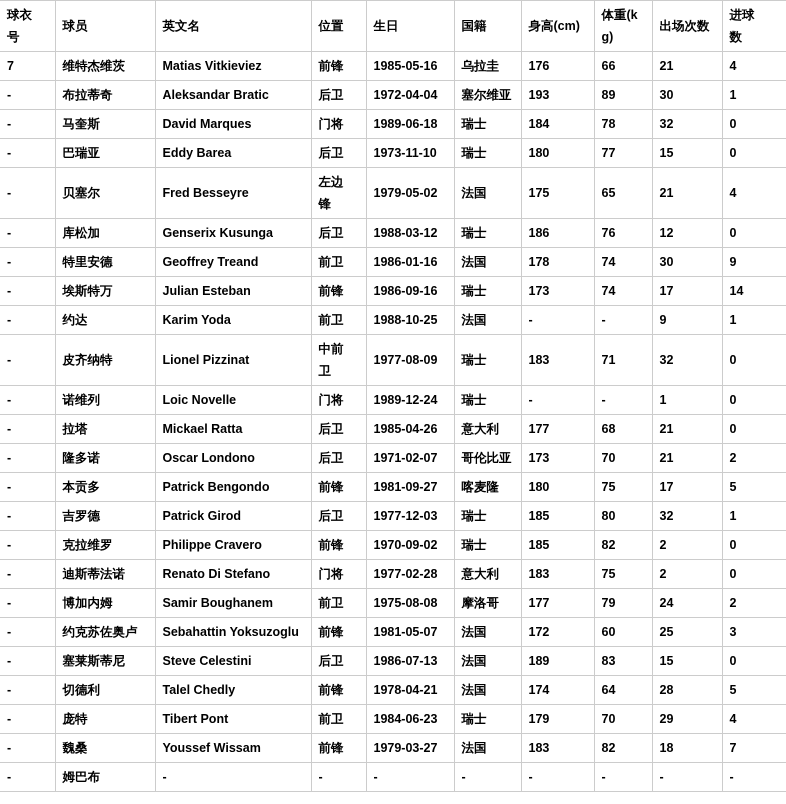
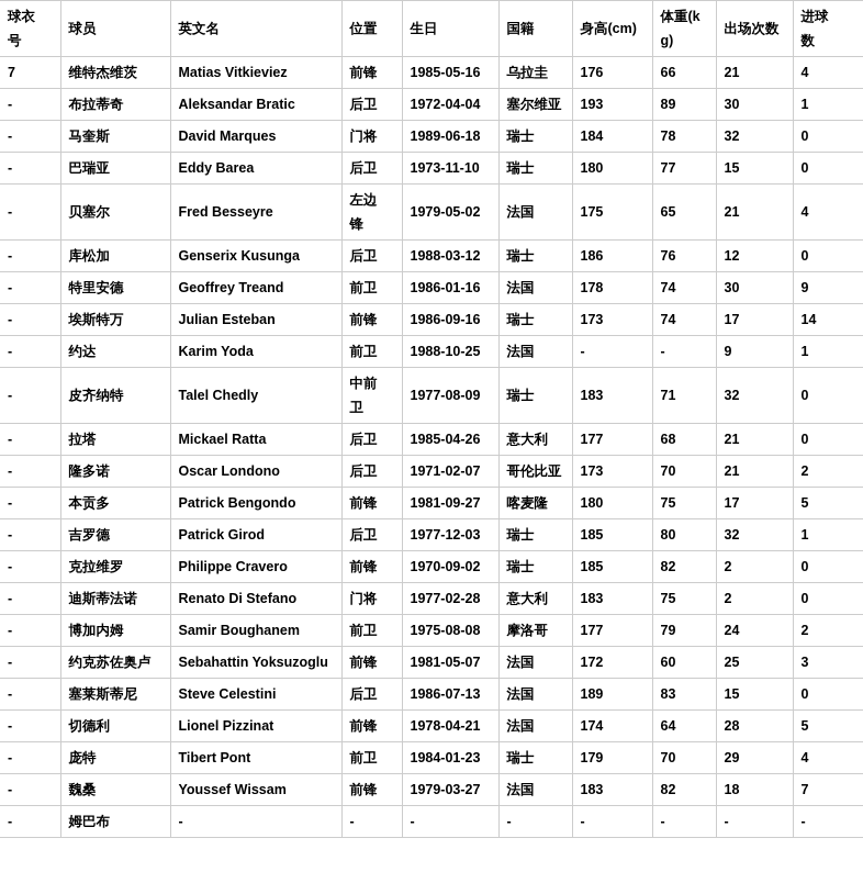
  球衣 号	球员	英文名	位置	生日	国籍	身高(cm)	体重(k g)	出场次数	进球 数
  7	维特杰维茨	Matias Vitkieviez	前锋	1985-05-16	乌拉圭	176	66	21	4
  -	布拉蒂奇	Aleksandar Bratic	后卫	1972-04-04	塞尔维亚	193	89	30	1
  -	马奎斯	David Marques	门将	1989-06-18	瑞士	184	78	32	0
  -	巴瑞亚	Eddy Barea	后卫	1973-11-10	瑞士	180	77	15	0
  -	贝塞尔	Fred Besseyre	左边 锋	1979-05-02	法国	175	65	21	4
  -	库松加	Genserix Kusunga	后卫	1988-03-12	瑞士	186	76	12	0
  -	特里安德	Geoffrey Treand	前卫	1986-01-16	法国	178	74	30	9
  -	埃斯特万	Julian Esteban	前锋	1986-09-16	瑞士	173	74	17	14
  -	约达	Karim Yoda	前卫	1988-10-25	法国	-	-	9	1
- -	皮齐纳特	Lionel Pizzinat	中前 卫	1977-08-09	瑞士	183	71	32	0
+ -	皮齐纳特	Talel Chedly	中前 卫	1977-08-09	瑞士	183	71	32	0
- -	诺维列	Loic Novelle	门将	1989-12-24	瑞士	-	-	1	0
  -	拉塔	Mickael Ratta	后卫	1985-04-26	意大利	177	68	21	0
  -	隆多诺	Oscar Londono	后卫	1971-02-07	哥伦比亚	173	70	21	2
  -	本贡多	Patrick Bengondo	前锋	1981-09-27	喀麦隆	180	75	17	5
  -	吉罗德	Patrick Girod	后卫	1977-12-03	瑞士	185	80	32	1
  -	克拉维罗	Philippe Cravero	前锋	1970-09-02	瑞士	185	82	2	0
  -	迪斯蒂法诺	Renato Di Stefano	门将	1977-02-28	意大利	183	75	2	0
  -	博加内姆	Samir Boughanem	前卫	1975-08-08	摩洛哥	177	79	24	2
  -	约克苏佐奥卢	Sebahattin Yoksuzoglu	前锋	1981-05-07	法国	172	60	25	3
  -	塞莱斯蒂尼	Steve Celestini	后卫	1986-07-13	法国	189	83	15	0
- -	切德利	Talel Chedly	前锋	1978-04-21	法国	174	64	28	5
+ -	切德利	Lionel Pizzinat	前锋	1978-04-21	法国	174	64	28	5
- -	庞特	Tibert Pont	前卫	1984-06-23	瑞士	179	70	29	4
+ -	庞特	Tibert Pont	前卫	1984-01-23	瑞士	179	70	29	4
  -	魏桑	Youssef Wissam	前锋	1979-03-27	法国	183	82	18	7
  -	姆巴布	-	-	-	-	-	-	-	-
